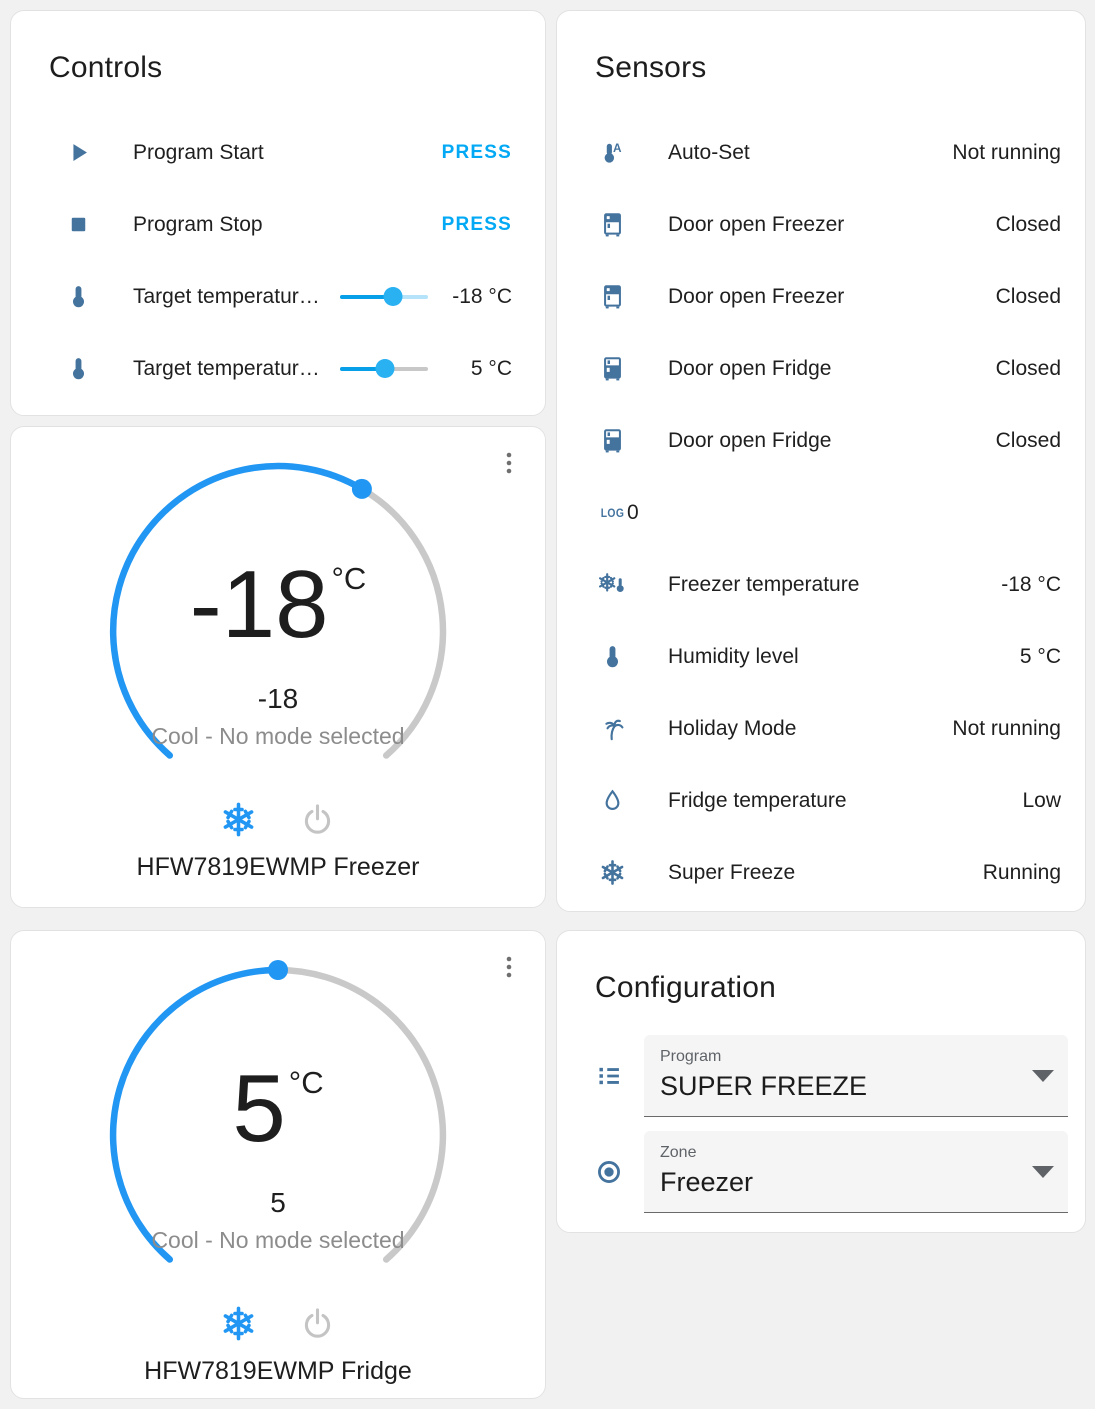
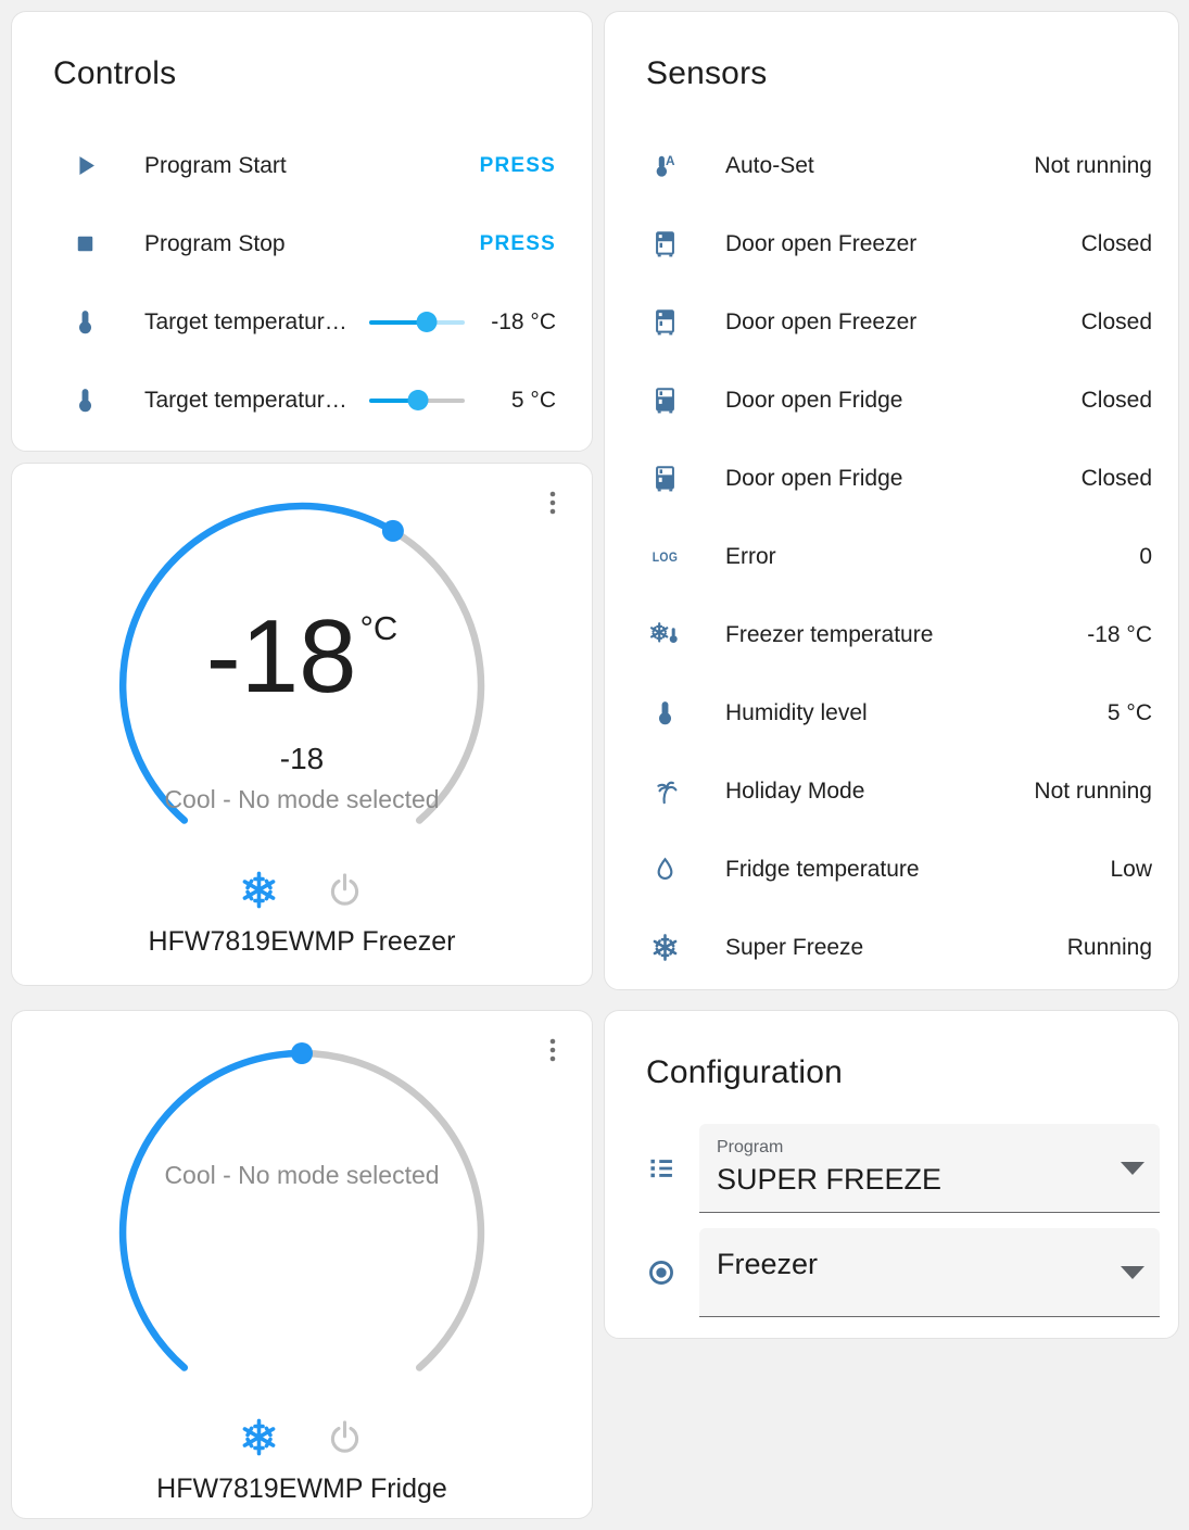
  Controls
  Program Start
  PRESS
  Program Stop
  PRESS
  Target temperatur…
  -18 °C
  Target temperatur…
  5 °C
  Sensors
  A
  Auto-Set
  Not running
  Door open Freezer
  Closed
  Door open Freezer
  Closed
  Door open Fridge
  Closed
  Door open Fridge
  Closed
  LOG
+ Error
  0
  Freezer temperature
  -18 °C
  Humidity level
  5 °C
  Holiday Mode
  Not running
  Fridge temperature
  Low
  Super Freeze
  Running
  -18°C
  -18
  Cool - No mode selected
  HFW7819EWMP Freezer
- 5°C
- 5
  Cool - No mode selected
  HFW7819EWMP Fridge
  Configuration
  Program
  SUPER FREEZE
- Zone
  Freezer
